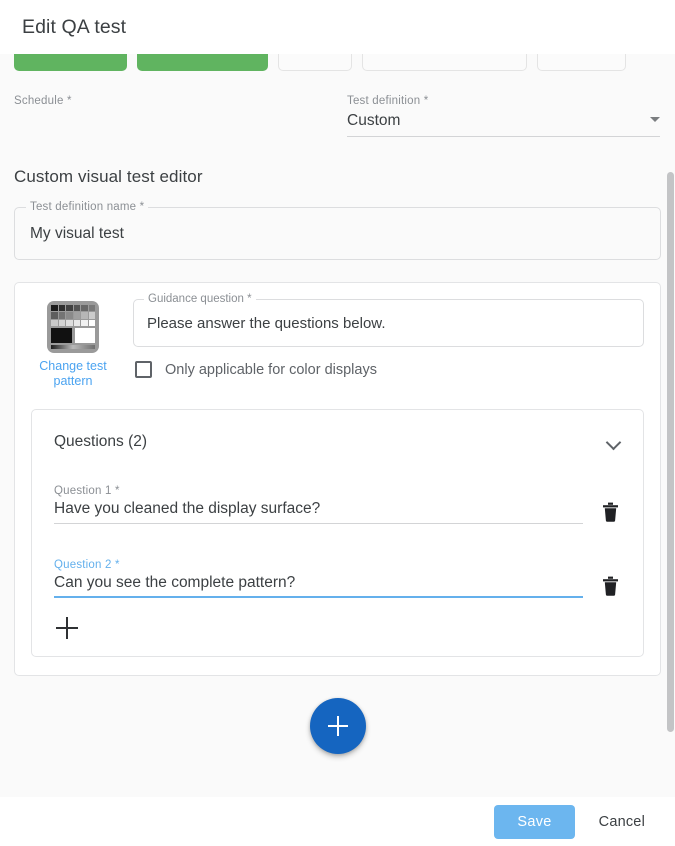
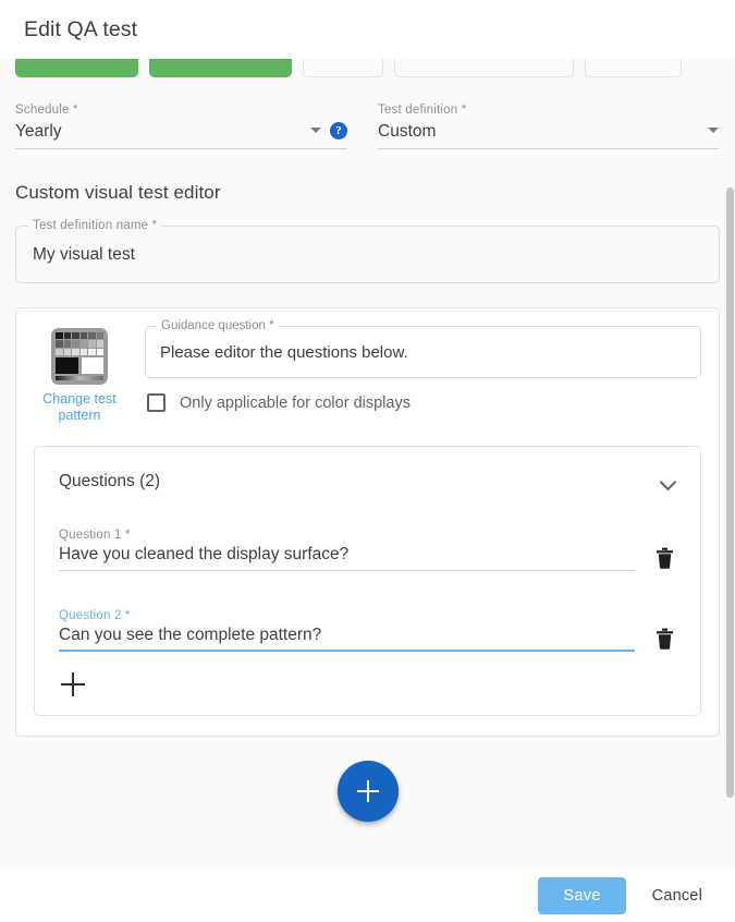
  Edit QA test
  Schedule *
+ Yearly
+ ?
  Test definition *
  Custom
  Custom visual test editor
  Test definition name *
  My visual test
  Change test pattern
  Guidance question *
- Please answer the questions below.
+ Please editor the questions below.
  Only applicable for color displays
  Questions (2)
  Question 1 *
  Have you cleaned the display surface?
  Question 2 *
  Can you see the complete pattern?
  Save
  Cancel
